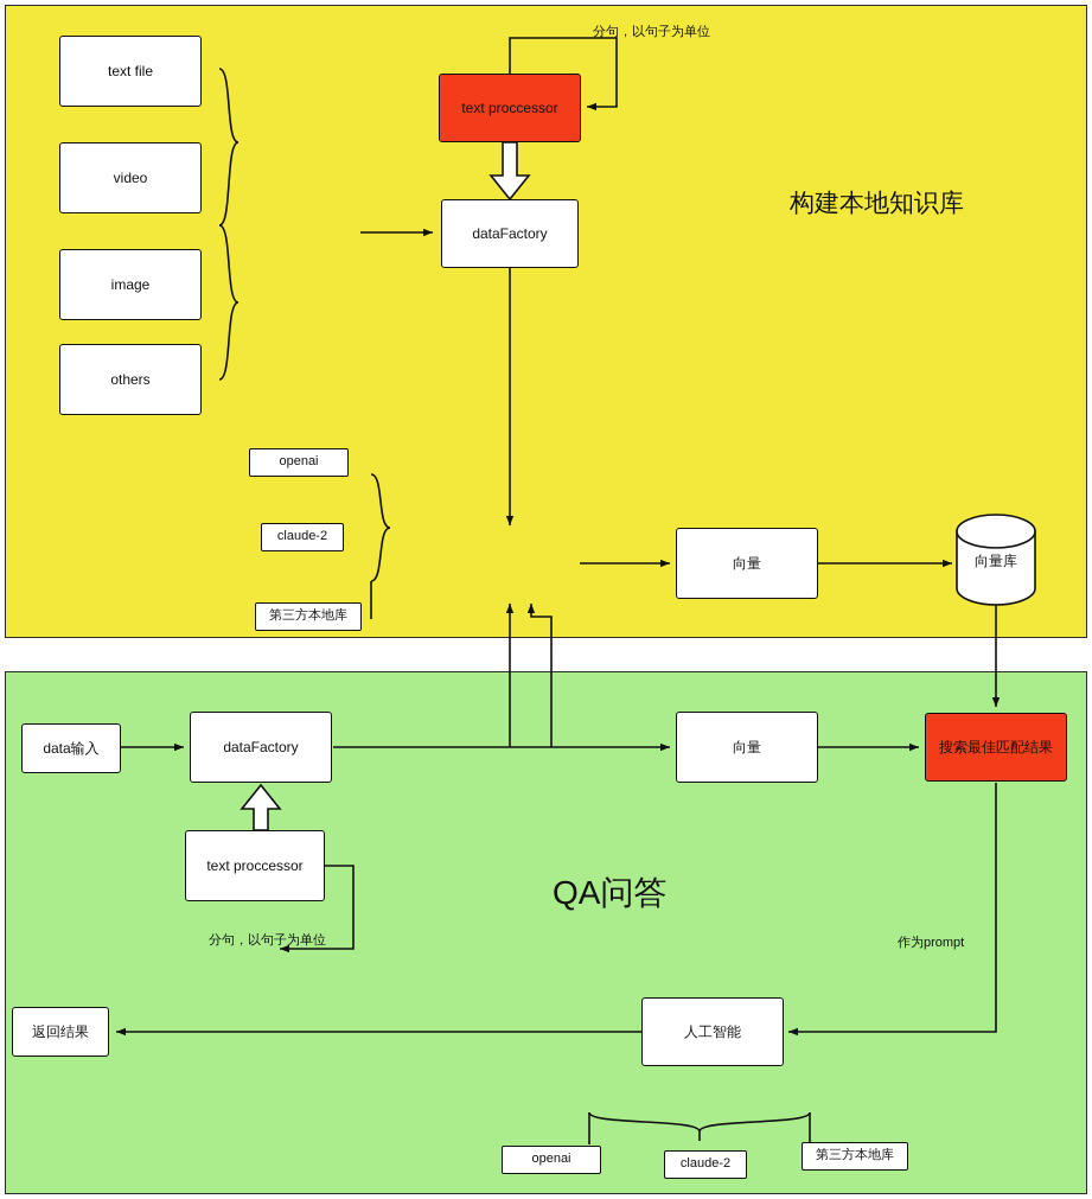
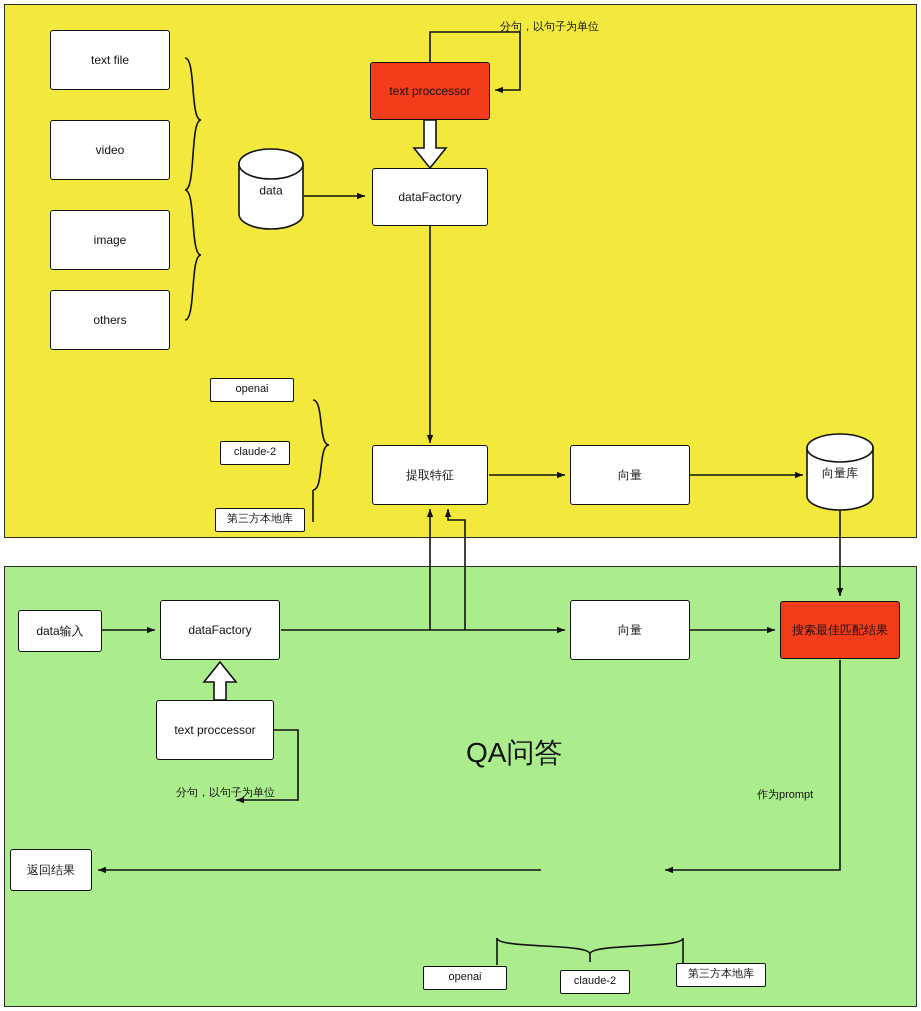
- 构建本地知识库
  text file
  video
  image
  others
+ data
  text proccessor
  dataFactory
  分句，以句子为单位
  openai
  claude-2
  第三方本地库
+ 提取特征
  向量
  向量库
  QA问答
  data输入
  dataFactory
  text proccessor
  分句，以句子为单位
  向量
  搜索最佳匹配结果
  作为prompt
- 人工智能
  返回结果
  openai
  claude-2
  第三方本地库
